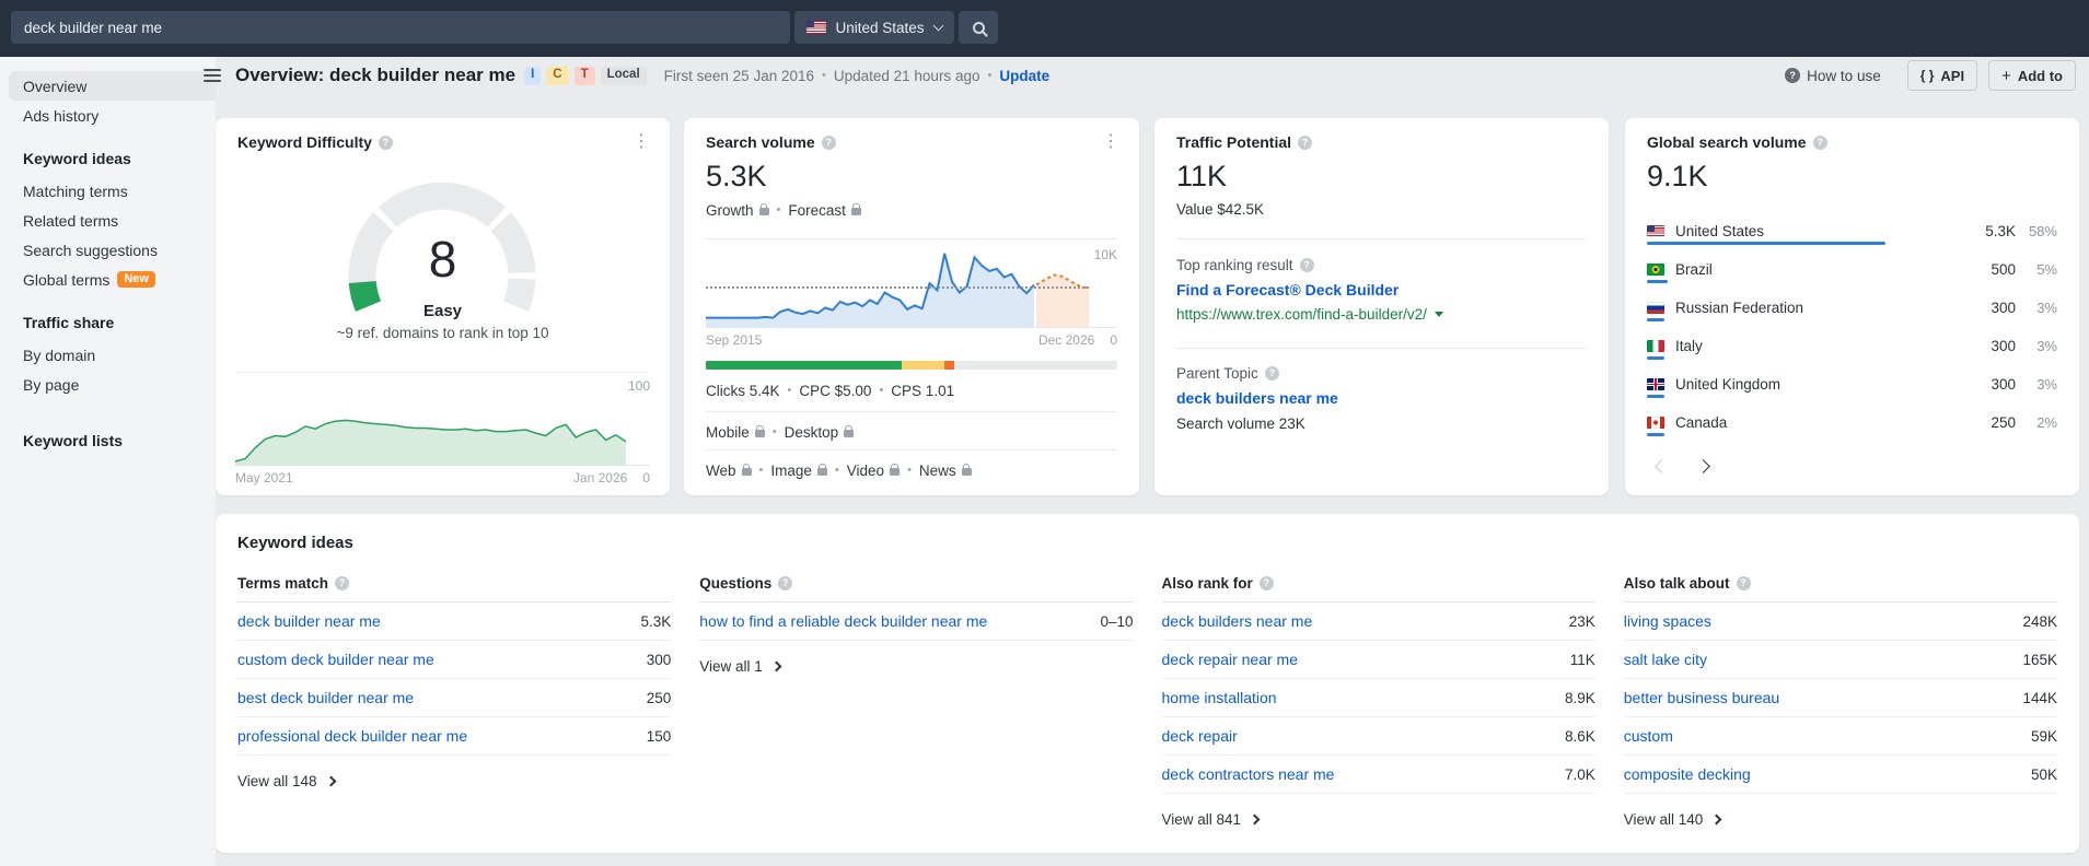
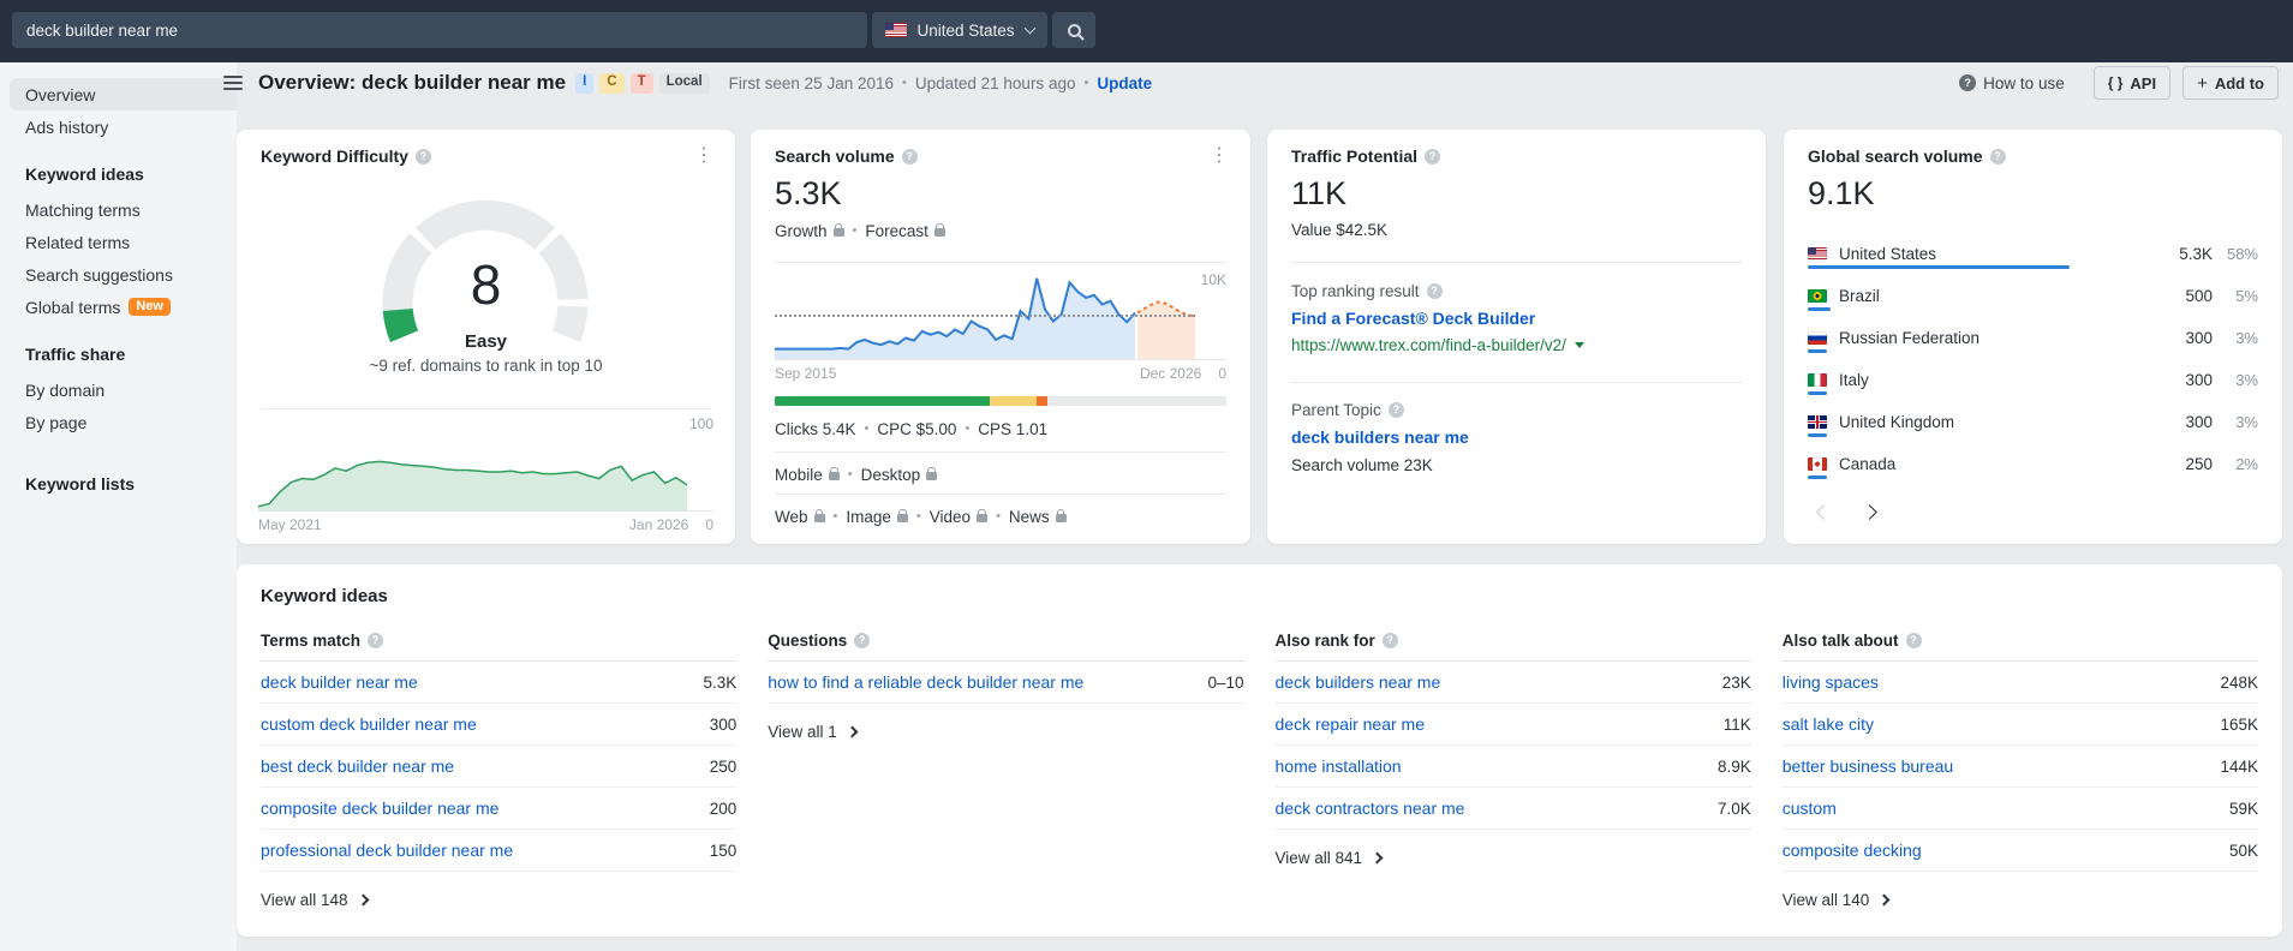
  deck builder near me
  United States
  Overview
  Ads history
  Keyword ideas
  Matching terms
  Related terms
  Search suggestions
  Global terms
  New
  Traffic share
  By domain
  By page
  Keyword lists
  Overview: deck builder near me
  I
  C
  T
  Local
  First seen 25 Jan 2016
  •
  Updated 21 hours ago
  •
  Update
  How to use
  { }
  API
  +
  Add to
  Keyword Difficulty
  ⋮
  8
  Easy
  ~9 ref. domains to rank in top 10
  100
  May 2021
  Jan 2026
  0
  Search volume
  ⋮
  5.3K
  Growth
  •
  Forecast
  10K
  Sep 2015
  Dec 2026
  0
  Clicks 5.4K
  •
  CPC $5.00
  •
  CPS 1.01
  Mobile
  •
  Desktop
  Web
  •
  Image
  •
  Video
  •
  News
  Traffic Potential
  11K
  Value $42.5K
  Top ranking result
  Find a Forecast® Deck Builder
  https://www.trex.com/find-a-builder/v2/
  Parent Topic
  deck builders near me
  Search volume 23K
  Global search volume
  9.1K
  United States
  5.3K
  58%
  Brazil
  500
  5%
  Russian Federation
  300
  3%
  Italy
  300
  3%
  United Kingdom
  300
  3%
  Canada
  250
  2%
  Keyword ideas
  Terms match
  deck builder near me
  5.3K
  custom deck builder near me
  300
  best deck builder near me
  250
+ composite deck builder near me
+ 200
  professional deck builder near me
  150
  View all 148
  Questions
  how to find a reliable deck builder near me
  0–10
  View all 1
  Also rank for
  deck builders near me
  23K
  deck repair near me
  11K
  home installation
  8.9K
- deck repair
- 8.6K
  deck contractors near me
  7.0K
  View all 841
  Also talk about
  living spaces
  248K
  salt lake city
  165K
  better business bureau
  144K
  custom
  59K
  composite decking
  50K
  View all 140
